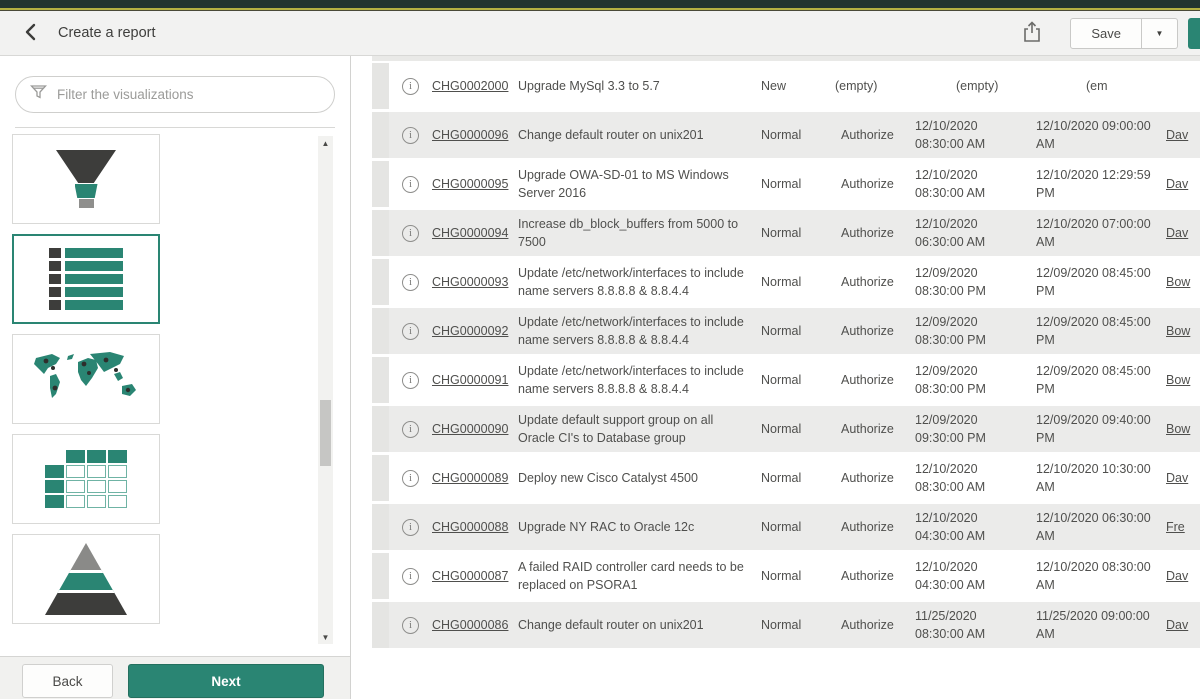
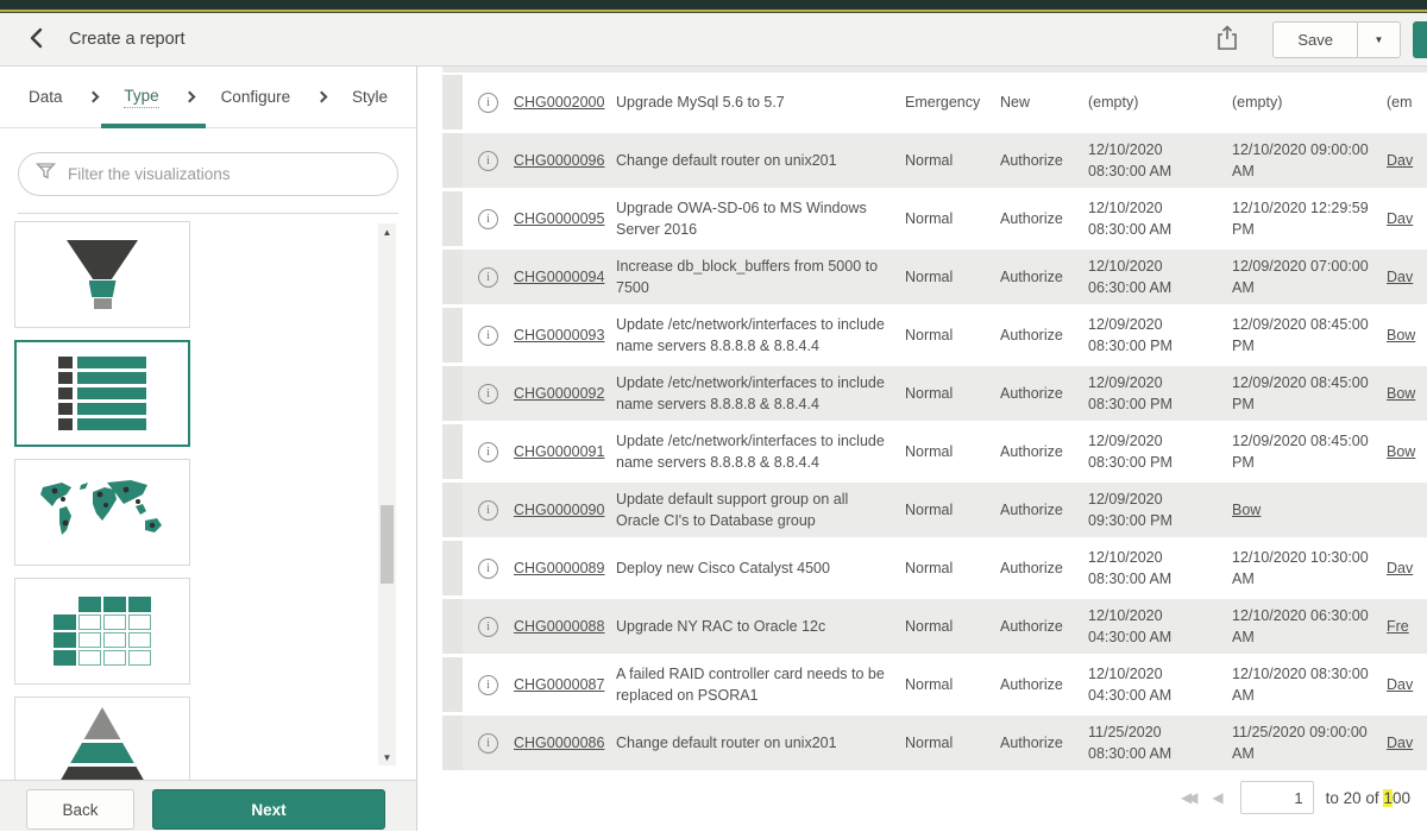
  Create a report
  Save
  ▼
+ Data
+ Type
+ Configure
+ Style
  Filter the visualizations
  ▲
  ▼
  Back
  Next
  i
  CHG0002000
- Upgrade MySql 3.3 to 5.7
+ Upgrade MySql 5.6 to 5.7
+ Emergency
  New
  (empty)
  (empty)
  (em
  i
  CHG0000096
  Change default router on unix201
  Normal
  Authorize
  12/10/2020 08:30:00 AM
  12/10/2020 09:00:00 AM
  Dav
  i
  CHG0000095
- Upgrade OWA-SD-01 to MS Windows Server 2016
+ Upgrade OWA-SD-06 to MS Windows Server 2016
  Normal
  Authorize
  12/10/2020 08:30:00 AM
  12/10/2020 12:29:59 PM
  Dav
  i
  CHG0000094
  Increase db_block_buffers from 5000 to 7500
  Normal
  Authorize
  12/10/2020 06:30:00 AM
- 12/10/2020 07:00:00 AM
+ 12/09/2020 07:00:00 AM
  Dav
  i
  CHG0000093
  Update /etc/network/interfaces to include name servers 8.8.8.8 & 8.8.4.4
  Normal
  Authorize
  12/09/2020 08:30:00 PM
  12/09/2020 08:45:00 PM
  Bow
  i
  CHG0000092
  Update /etc/network/interfaces to include name servers 8.8.8.8 & 8.8.4.4
  Normal
  Authorize
  12/09/2020 08:30:00 PM
  12/09/2020 08:45:00 PM
  Bow
  i
  CHG0000091
  Update /etc/network/interfaces to include name servers 8.8.8.8 & 8.8.4.4
  Normal
  Authorize
  12/09/2020 08:30:00 PM
  12/09/2020 08:45:00 PM
  Bow
  i
  CHG0000090
  Update default support group on all Oracle CI's to Database group
  Normal
  Authorize
  12/09/2020 09:30:00 PM
- 12/09/2020 09:40:00 PM
  Bow
  i
  CHG0000089
  Deploy new Cisco Catalyst 4500
  Normal
  Authorize
  12/10/2020 08:30:00 AM
  12/10/2020 10:30:00 AM
  Dav
  i
  CHG0000088
  Upgrade NY RAC to Oracle 12c
  Normal
  Authorize
  12/10/2020 04:30:00 AM
  12/10/2020 06:30:00 AM
  Fre
  i
  CHG0000087
  A failed RAID controller card needs to be replaced on PSORA1
  Normal
  Authorize
  12/10/2020 04:30:00 AM
  12/10/2020 08:30:00 AM
  Dav
  i
  CHG0000086
  Change default router on unix201
  Normal
  Authorize
  11/25/2020 08:30:00 AM
  11/25/2020 09:00:00 AM
  Dav
+ ◀◀
+ ◀
+ 1
+ to 20 of 100
